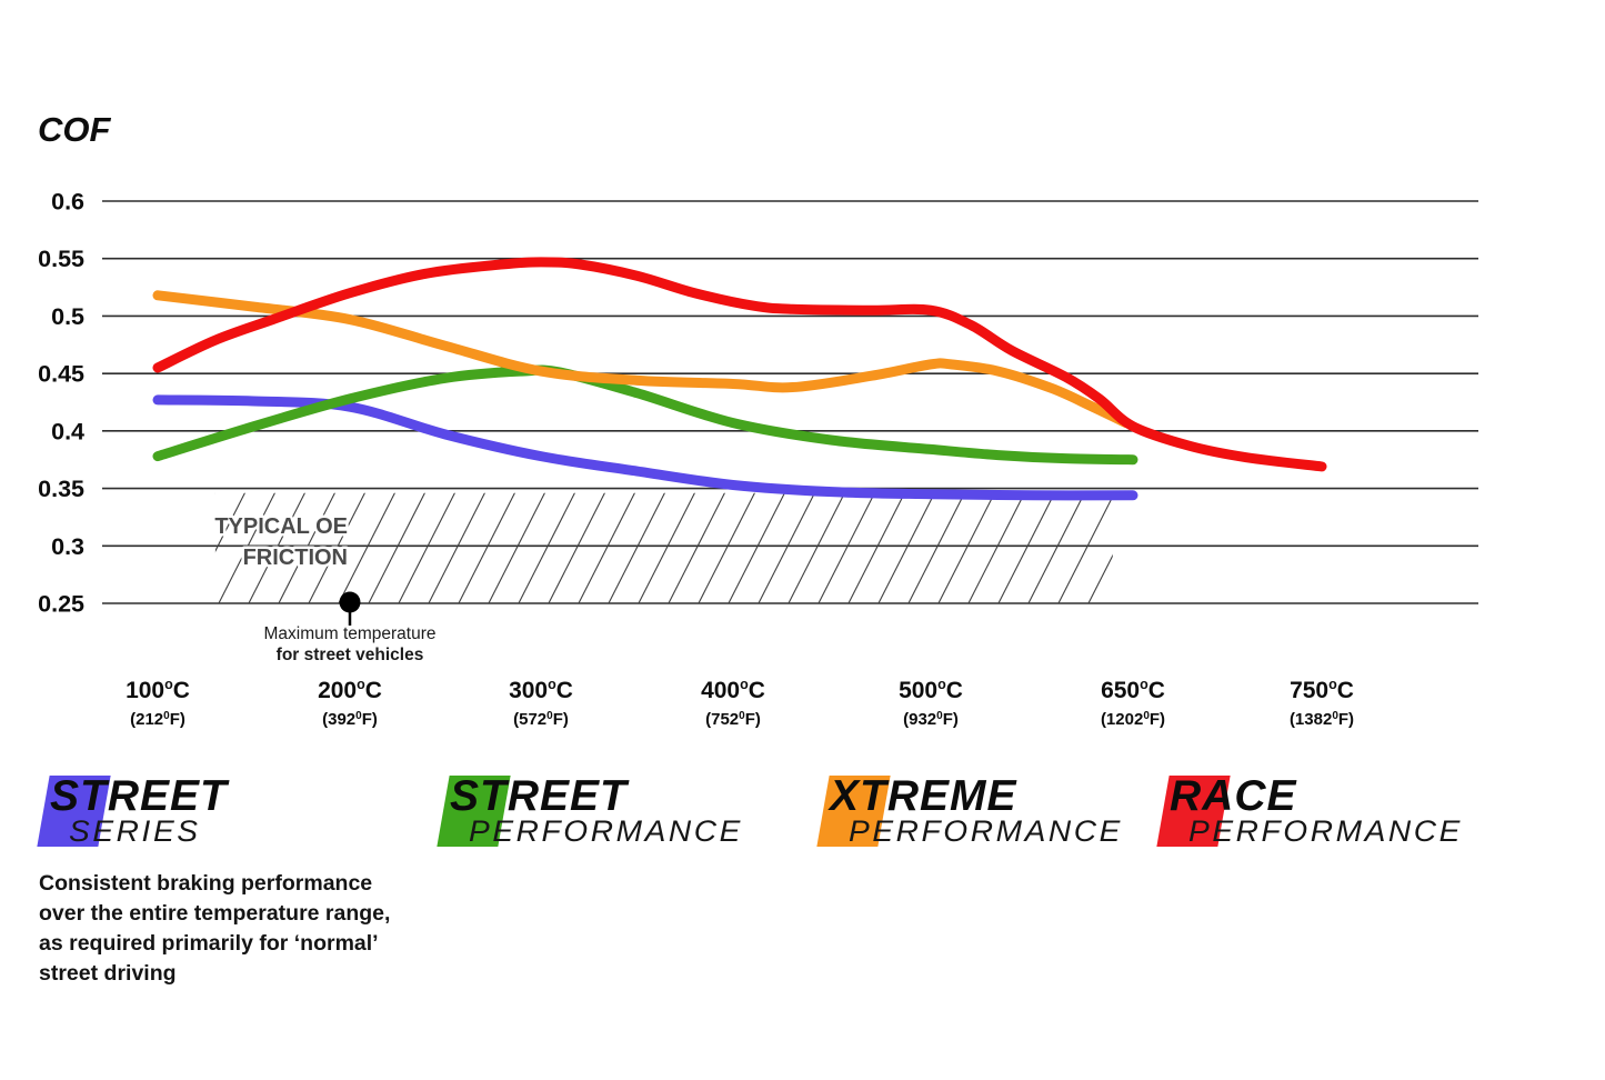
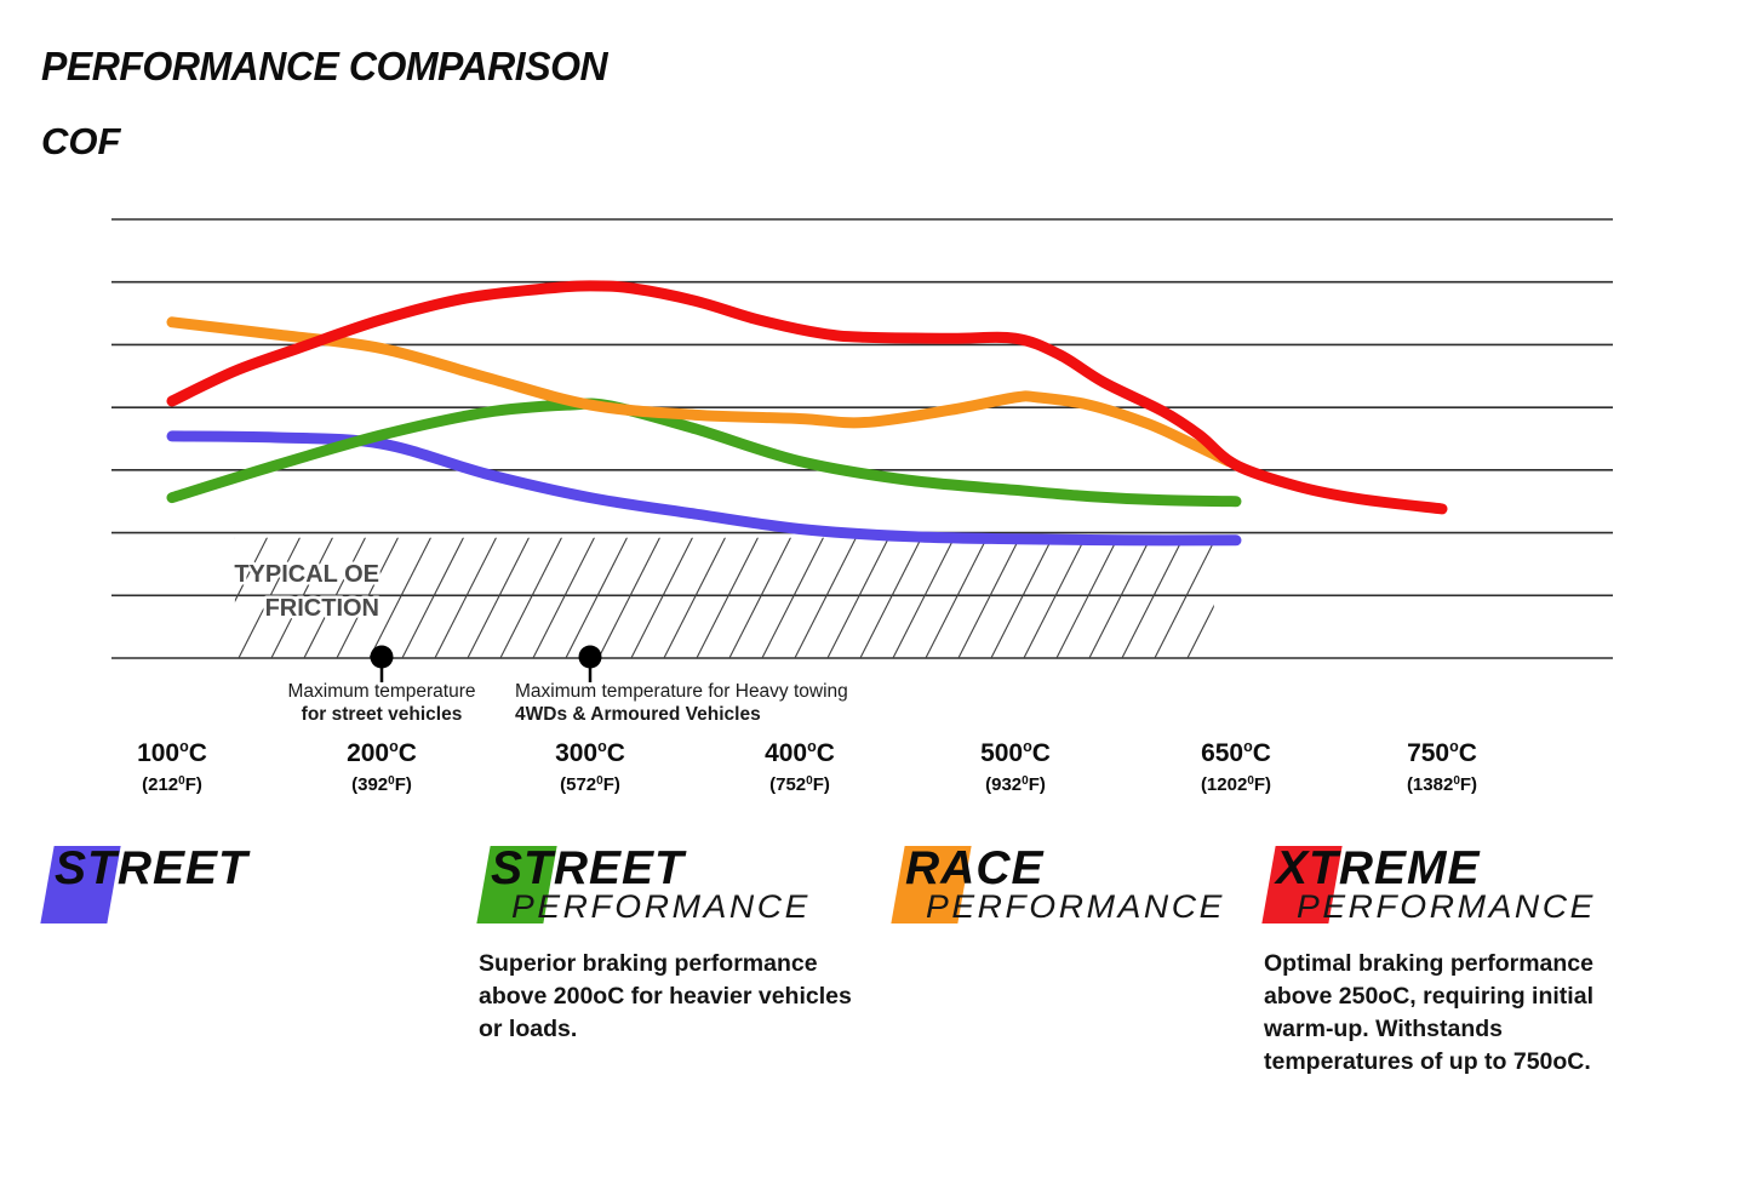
+ PERFORMANCE COMPARISON
  COF
- 0.6
- 0.55
- 0.5
- 0.45
- 0.4
- 0.35
- 0.3
- 0.25
  TYPICAL OE
  FRICTION
  Maximum temperature
  for street vehicles
+ Maximum temperature for Heavy towing
+ 4WDs & Armoured Vehicles
  100oC
  (2120F)
  200oC
  (3920F)
  300oC
  (5720F)
  400oC
  (7520F)
  500oC
  (9320F)
  650oC
  (12020F)
  750oC
  (13820F)
  STREET
- SERIES
- Consistent braking performance over the entire temperature range, as required primarily for ‘normal’ street driving
  STREET
  PERFORMANCE
+ Superior braking performance above 200oC for heavier vehicles or loads.
- XTREME
+ RACE
  PERFORMANCE
- RACE
+ XTREME
  PERFORMANCE
+ Optimal braking performance above 250oC, requiring initial warm-up. Withstands temperatures of up to 750oC.
